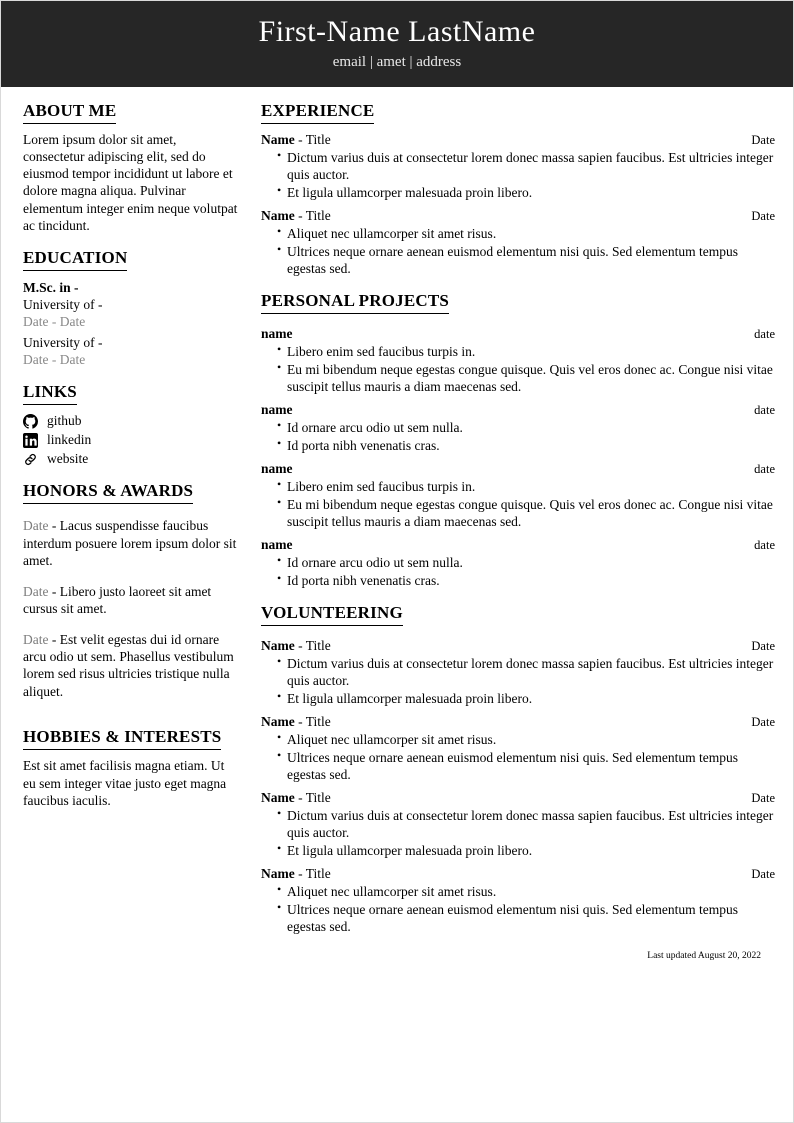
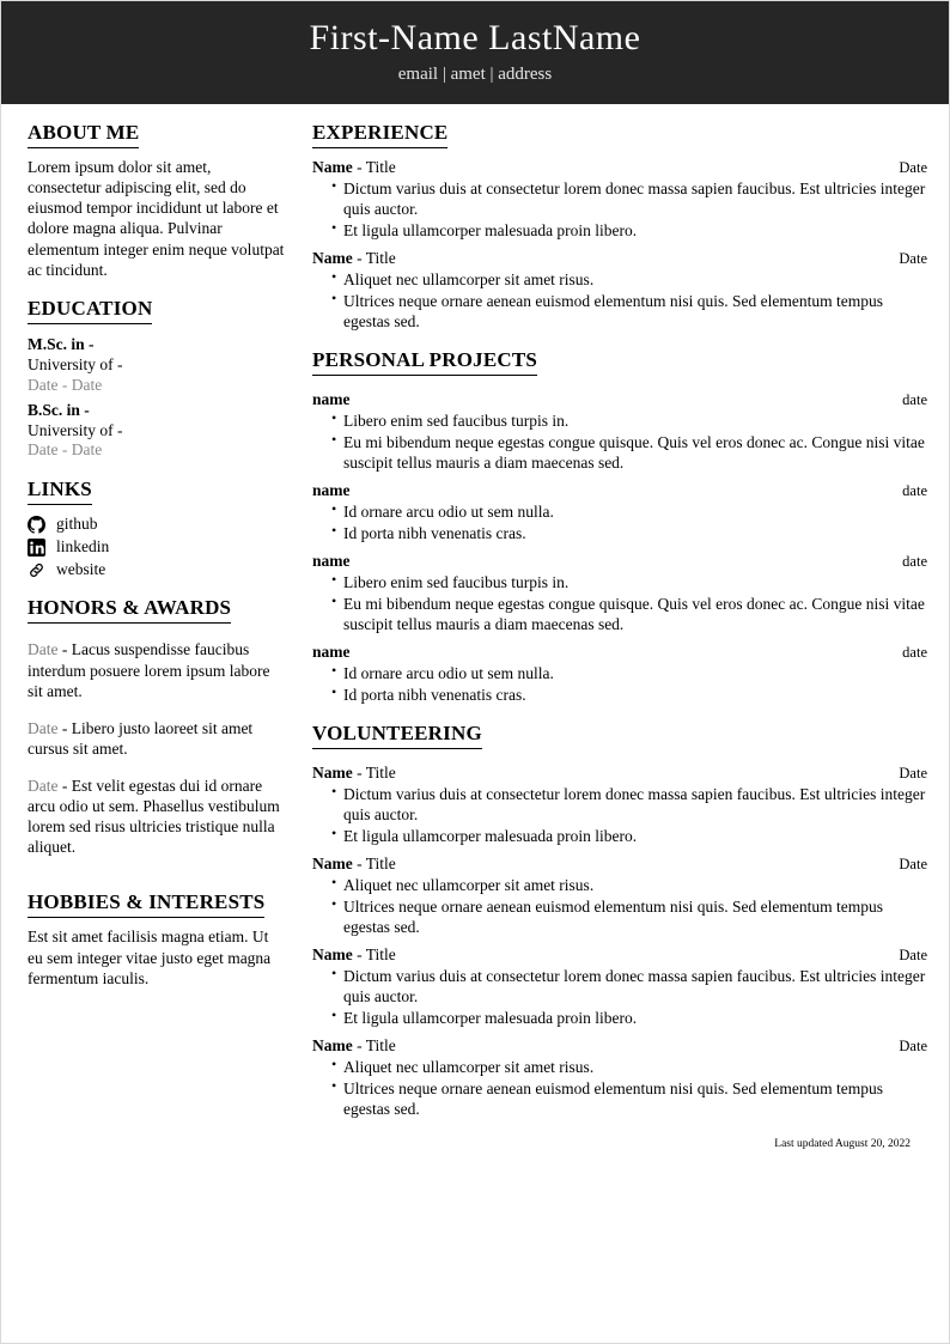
  First-Name LastName
  email | amet | address
  ABOUT ME
  Lorem ipsum dolor sit amet, consectetur adipiscing elit, sed do eiusmod tempor incididunt ut labore et dolore magna aliqua. Pulvinar elementum integer enim neque volutpat ac tincidunt.
  EDUCATION
  M.Sc. in -
  University of -
  Date - Date
+ B.Sc. in -
  University of -
  Date - Date
  LINKS
  github
  linkedin
  website
  HONORS & AWARDS
- Date - Lacus suspendisse faucibus interdum posuere lorem ipsum dolor sit amet.
+ Date - Lacus suspendisse faucibus interdum posuere lorem ipsum labore sit amet.
  Date - Libero justo laoreet sit amet cursus sit amet.
  Date - Est velit egestas dui id ornare arcu odio ut sem. Phasellus vestibulum lorem sed risus ultricies tristique nulla aliquet.
  HOBBIES & INTERESTS
- Est sit amet facilisis magna etiam. Ut eu sem integer vitae justo eget magna faucibus iaculis.
+ Est sit amet facilisis magna etiam. Ut eu sem integer vitae justo eget magna fermentum iaculis.
  EXPERIENCE
  Name - Title
  Date
  Dictum varius duis at consectetur lorem donec massa sapien faucibus. Est ultricies integer quis auctor.
  Et ligula ullamcorper malesuada proin libero.
  Name - Title
  Date
  Aliquet nec ullamcorper sit amet risus.
  Ultrices neque ornare aenean euismod elementum nisi quis. Sed elementum tempus egestas sed.
  PERSONAL PROJECTS
  name
  date
  Libero enim sed faucibus turpis in.
  Eu mi bibendum neque egestas congue quisque. Quis vel eros donec ac. Congue nisi vitae suscipit tellus mauris a diam maecenas sed.
  name
  date
  Id ornare arcu odio ut sem nulla.
  Id porta nibh venenatis cras.
  name
  date
  Libero enim sed faucibus turpis in.
  Eu mi bibendum neque egestas congue quisque. Quis vel eros donec ac. Congue nisi vitae suscipit tellus mauris a diam maecenas sed.
  name
  date
  Id ornare arcu odio ut sem nulla.
  Id porta nibh venenatis cras.
  VOLUNTEERING
  Name - Title
  Date
  Dictum varius duis at consectetur lorem donec massa sapien faucibus. Est ultricies integer quis auctor.
  Et ligula ullamcorper malesuada proin libero.
  Name - Title
  Date
  Aliquet nec ullamcorper sit amet risus.
  Ultrices neque ornare aenean euismod elementum nisi quis. Sed elementum tempus egestas sed.
  Name - Title
  Date
  Dictum varius duis at consectetur lorem donec massa sapien faucibus. Est ultricies integer quis auctor.
  Et ligula ullamcorper malesuada proin libero.
  Name - Title
  Date
  Aliquet nec ullamcorper sit amet risus.
  Ultrices neque ornare aenean euismod elementum nisi quis. Sed elementum tempus egestas sed.
  Last updated August 20, 2022
